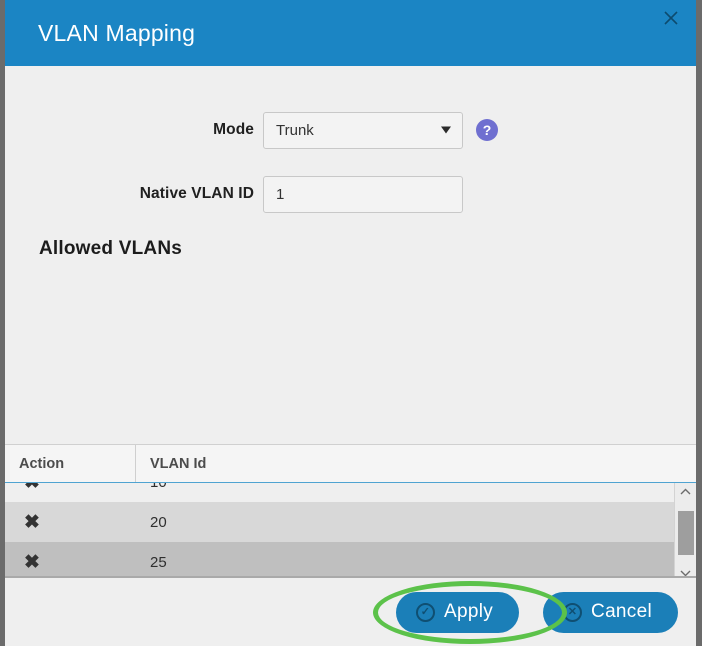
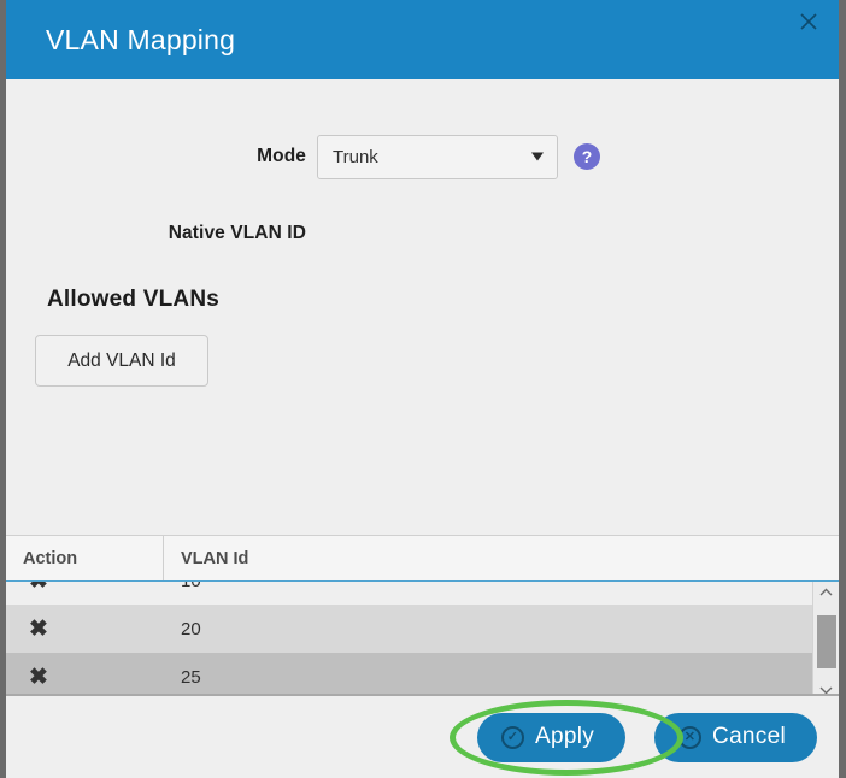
  VLAN Mapping
  Mode
  Trunk
  ?
  Native VLAN ID
- 1
  Allowed VLANs
+ Add VLAN Id
  Action
  VLAN Id
  ✖
  20
  ✖
  25
  ✓
  Apply
  ✕
  Cancel
